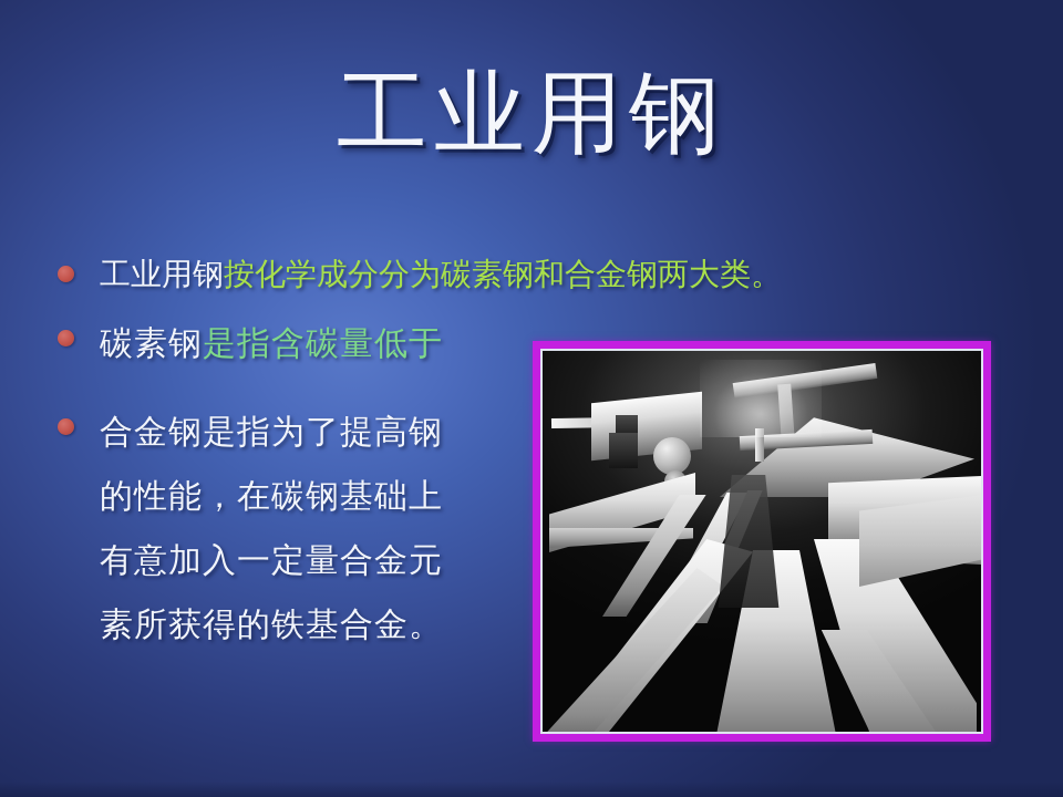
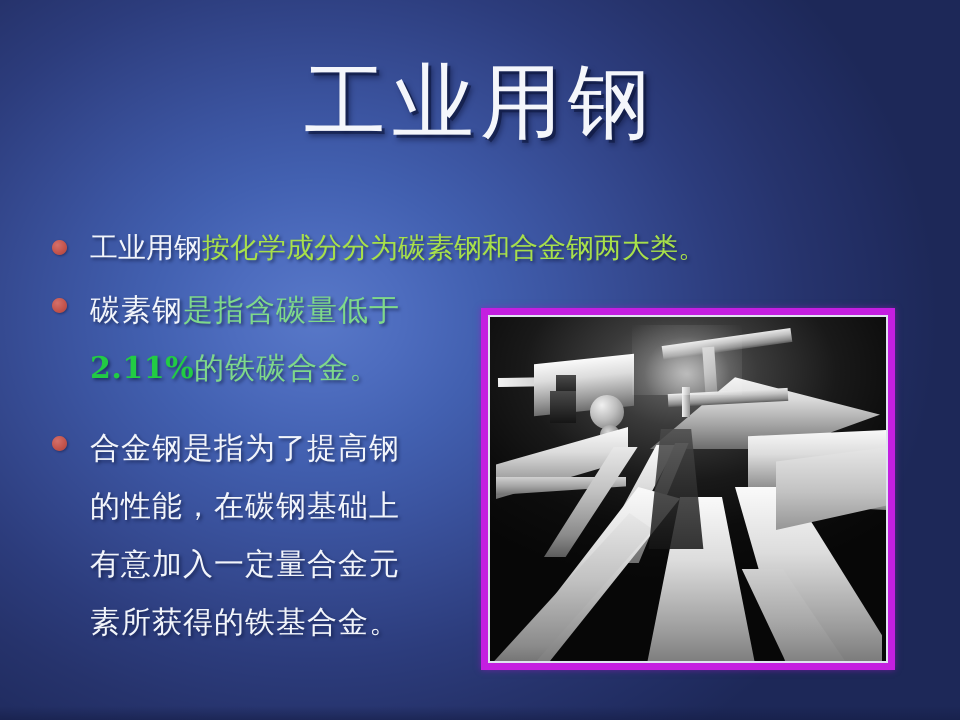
  工业用钢
  工业用钢按化学成分分为碳素钢和合金钢两大类。
  碳素钢是指含碳量低于
+ 2.11%的铁碳合金。
  合金钢是指为了提高钢
  的性能，在碳钢基础上
  有意加入一定量合金元
  素所获得的铁基合金。
